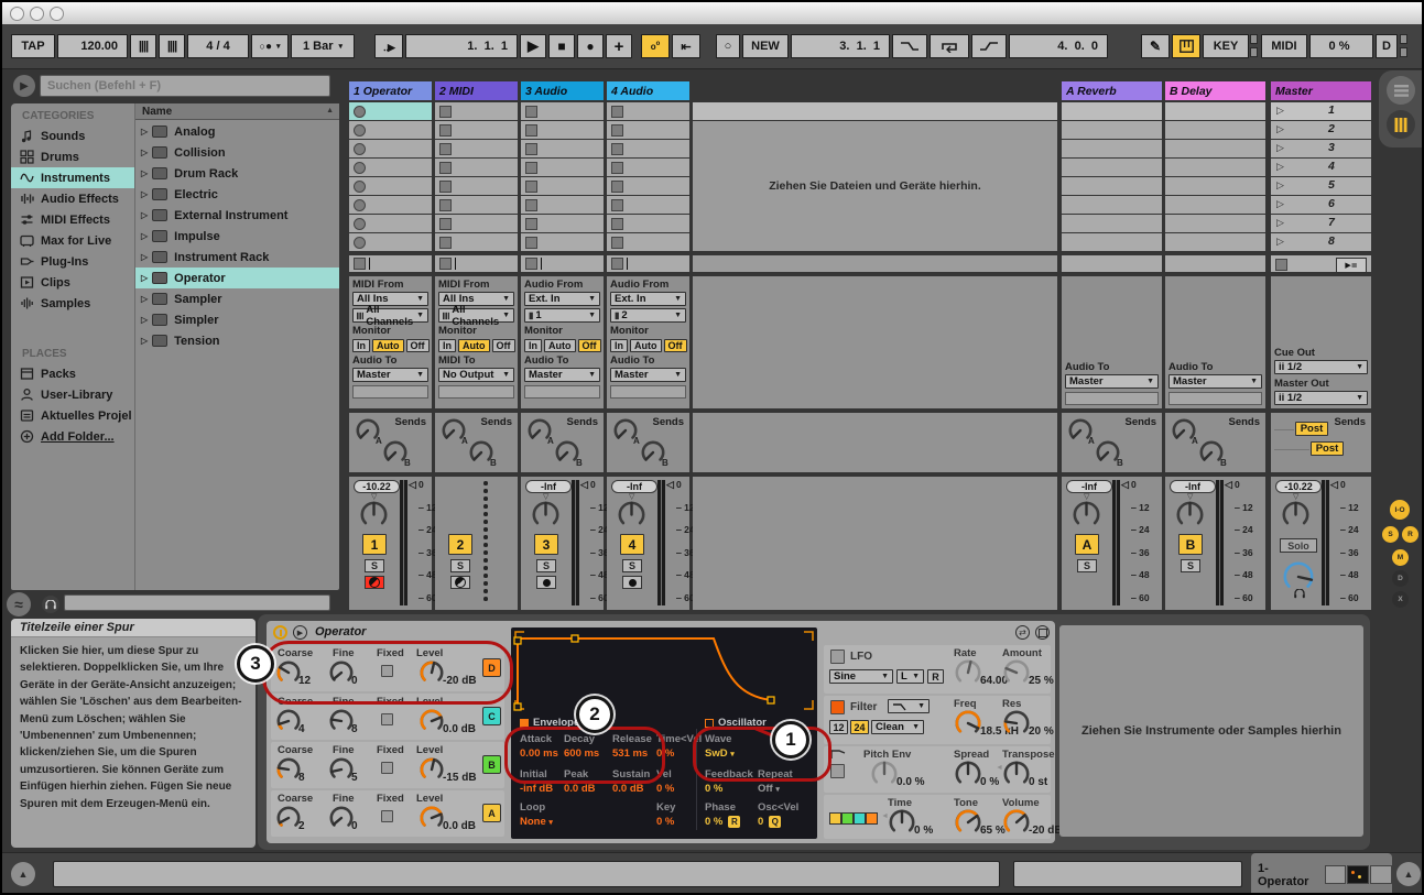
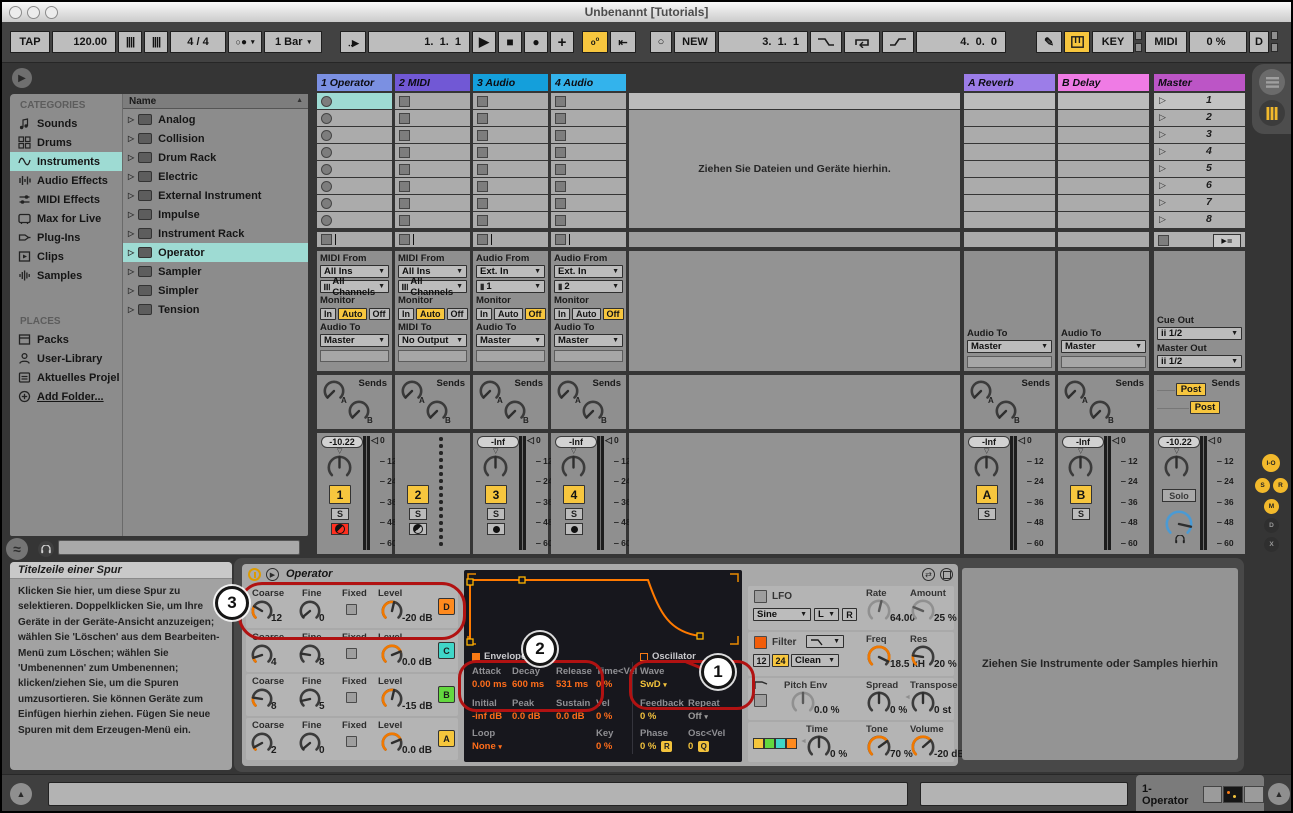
+ Unbenannt [Tutorials]
  TAP
  120.00
  ||||
  ||||
  4 / 4
  ○●
  1 Bar
  ‥▶
  1. 1. 1
  ▶
  ■
  ●
  +
  ⇤
  ○
  NEW
  3. 1. 1
  4. 0. 0
  ✎
  KEY
  MIDI
  0 %
  D
  ▶
- Suchen (Befehl + F)
  CATEGORIES
  Sounds
  Drums
  Instruments
  Audio Effects
  MIDI Effects
  Max for Live
  Plug-Ins
  Clips
  Samples
  PLACES
  Packs
  User-Library
  Aktuelles Projel
  Add Folder...
  Name
  ▷
  Analog
  ▷
  Collision
  ▷
  Drum Rack
  ▷
  Electric
  ▷
  External Instrument
  ▷
  Impulse
  ▷
  Instrument Rack
  ▷
  Operator
  ▷
  Sampler
  ▷
  Simpler
  ▷
  Tension
  ≈
  1 Operator
  MIDI From
  All Ins
  All Channels
  Monitor
  In
  Auto
  Off
  Audio To
  Master
  Sends
  A
  B
  -10.22
  1
  S
  ◁
  0
  2 MIDI
  MIDI From
  All Ins
  All Channels
  Monitor
  In
  Auto
  Off
  MIDI To
  No Output
  Sends
  A
  B
  2
  S
  3 Audio
  Audio From
  Ext. In
  ▮
  1
  Monitor
  In
  Auto
  Off
  Audio To
  Master
  Sends
  A
  B
  -Inf
  3
  S
  ◁
  0
  4 Audio
  Audio From
  Ext. In
  ▮
  2
  Monitor
  In
  Auto
  Off
  Audio To
  Master
  Sends
  A
  B
  -Inf
  4
  S
  ◁
  0
  Ziehen Sie Dateien und Geräte hierhin.
  A Reverb
  Audio To
  Master
  Sends
  A
  B
  -Inf
  A
  S
  ◁
  0
  ‒ 12
  ‒ 24
  ‒ 36
  ‒ 48
  ‒ 60
  B Delay
  Audio To
  Master
  Sends
  A
  B
  -Inf
  B
  S
  ◁
  0
  ‒ 12
  ‒ 24
  ‒ 36
  ‒ 48
  ‒ 60
  Master
  ▷
  1
  ▷
  2
  ▷
  3
  ▷
  4
  ▷
  5
  ▷
  6
  ▷
  7
  ▷
  8
  Cue Out
  ii 1/2
  Master Out
  ii 1/2
  Sends
  Post
  Post
  -10.22
  Solo
  ◁
  0
  ‒ 12
  ‒ 24
  ‒ 36
  ‒ 48
  ‒ 60
  Titelzeile einer Spur
  Klicken Sie hier, um diese Spur zu selektieren. Doppelklicken Sie, um Ihre Geräte in der Geräte-Ansicht anzuzeigen; wählen Sie 'Löschen' aus dem Bearbeiten-Menü zum Löschen; wählen Sie 'Umbenennen' zum Umbenennen; klicken/ziehen Sie, um die Spuren umzusortieren. Sie können Geräte zum Einfügen hierhin ziehen. Fügen Sie neue Spuren mit dem Erzeugen-Menü ein.
  Operator
  ⇄
  Coarse
  Fine
  Fixed
  Level
  12
  0
  -20 dB
  D
  Coarse
  Fine
  Fixed
  Level
  4
  8
  0.0 dB
  C
  Coarse
  Fine
  Fixed
  Level
  8
  5
  -15 dB
  B
  Coarse
  Fine
  Fixed
  Level
  2
  0
  0.0 dB
  A
  Envelope
  Oscillator
  Attack
  0.00 ms
  Decay
  600 ms
  Release
  531 ms
  Time<Vel
  0 %
  Wave
  SwD
  Initial
  -inf dB
  Peak
  0.0 dB
  Sustain
  0.0 dB
  Vel
  0 %
  Feedback
  0 %
  Repeat
  Off
  Loop
  None
  Key
  0 %
  Phase
  0 % R
  Osc<Vel
  0 Q
  LFO
  Sine
  L
  R
  Rate
  64.00
  Amount
  25 %
  Filter
  12
  24
  Clean
  Freq
  18.5H
  Res
  20 %
  Pitch Env
  0.0 %
  Spread
  0 %
  Transpose
  0 st
  Time
  0 %
  Tone
- 65 %
+ 70 %
  Volume
  -20 dB
  Ziehen Sie Instrumente oder Samples hierhin
  ▲
  1-Operator
  ▲
  1
  2
  3
